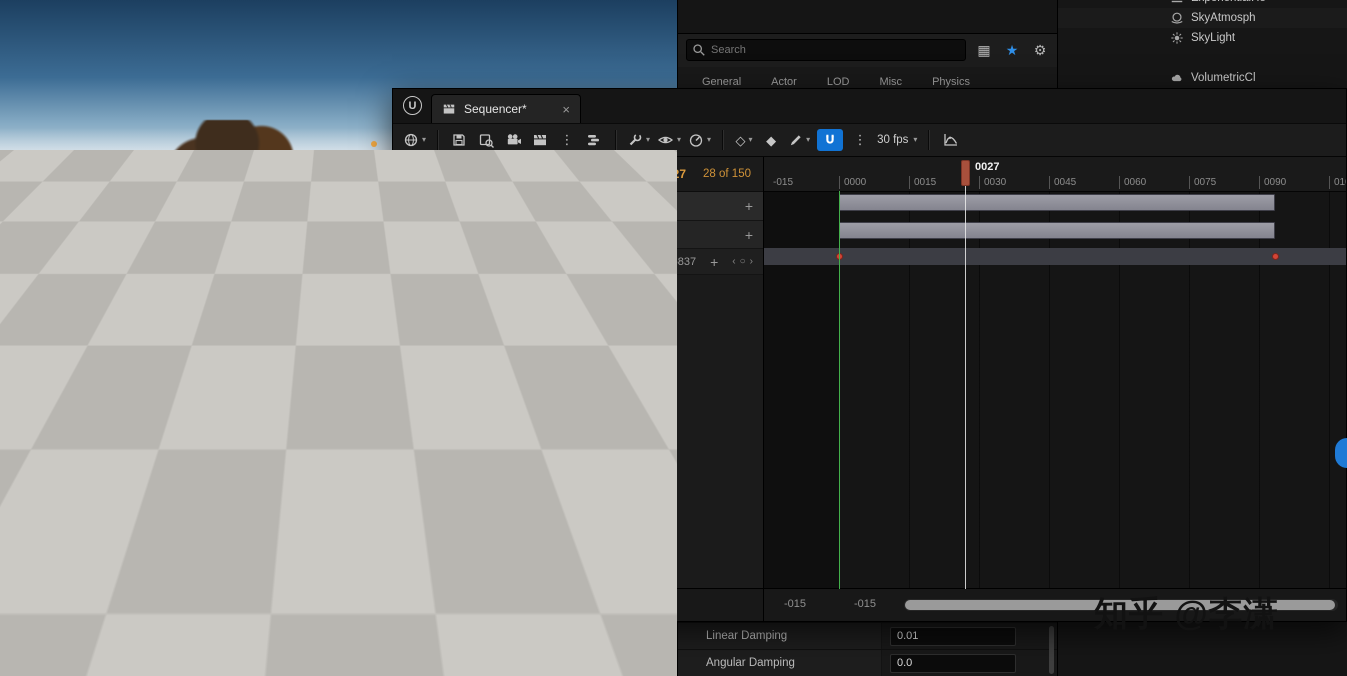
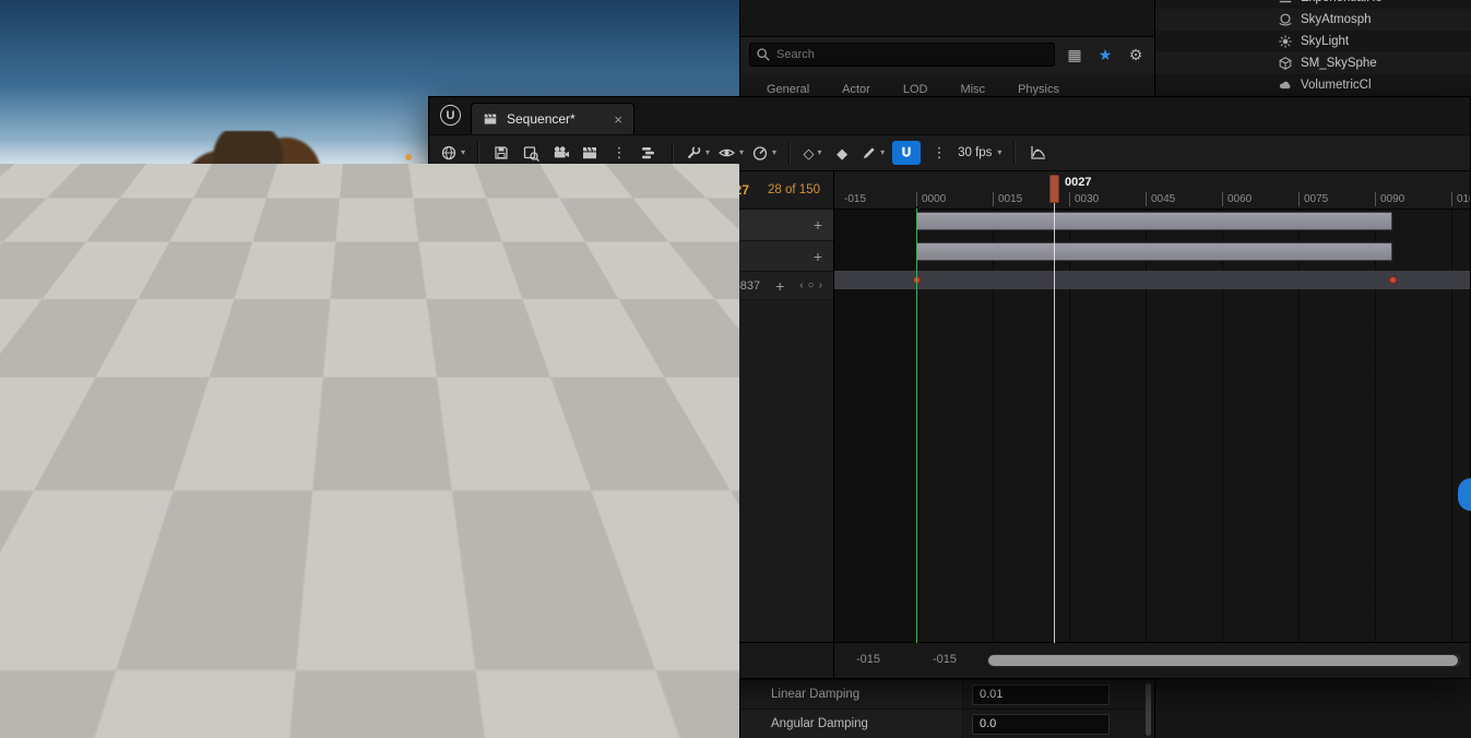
  Search
  ▦
  ★
  ⚙
  General
  Actor
  LOD
  Misc
  Physics
  Linear Damping
  0.01
  Angular Damping
  0.0
  SkyAtmosph
  SkyLight
+ SM_SkySphe
  VolumetricCl
  U
  Sequencer*
  ×
  ▾
  ⋮
  ▾
  ▾
  ▾
  ◇
  ▾
  ◆
  ▾
  ⋮
  30 fps
  ▾
  0027
  28 of 150
  +
  +
  41.566837
  +
  ‹
  ○
  ›
  -015
  0000
  0015
  0030
  0045
  0060
  0075
  0090
  0027
  -015
  -015
- 知乎 @李潇
